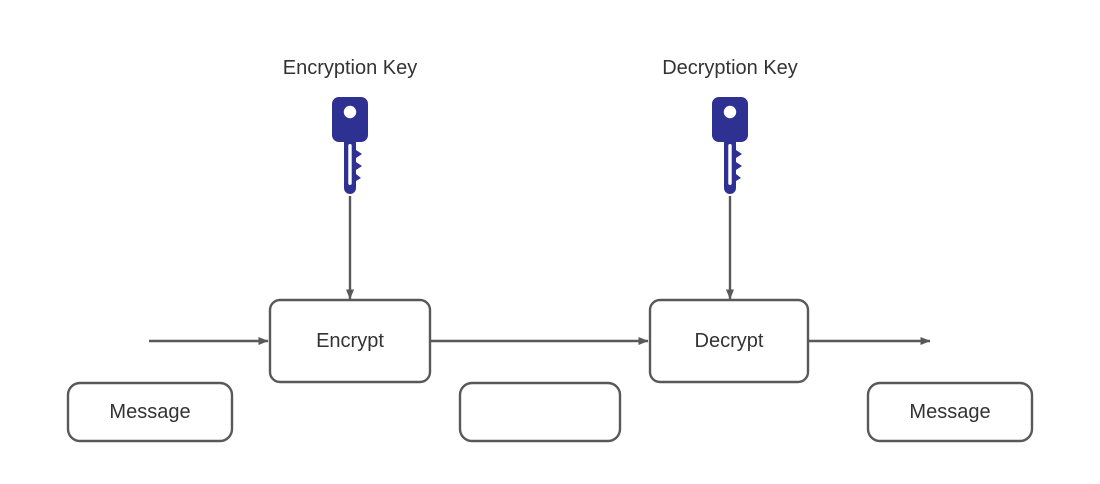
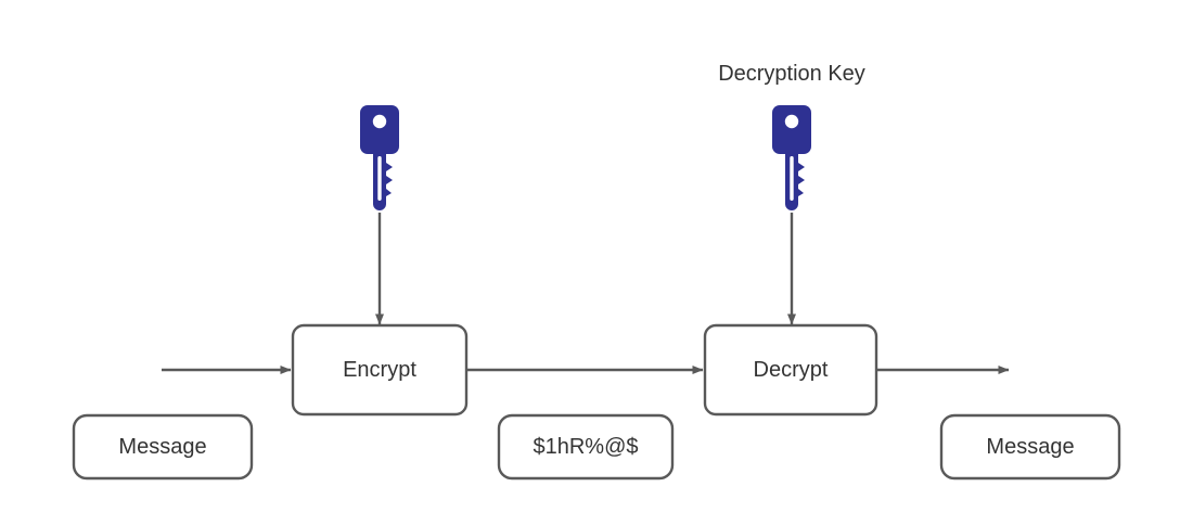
- Encryption Key
  Decryption Key
  Encrypt
  Decrypt
  Message
+ $1hR%@$
  Message
